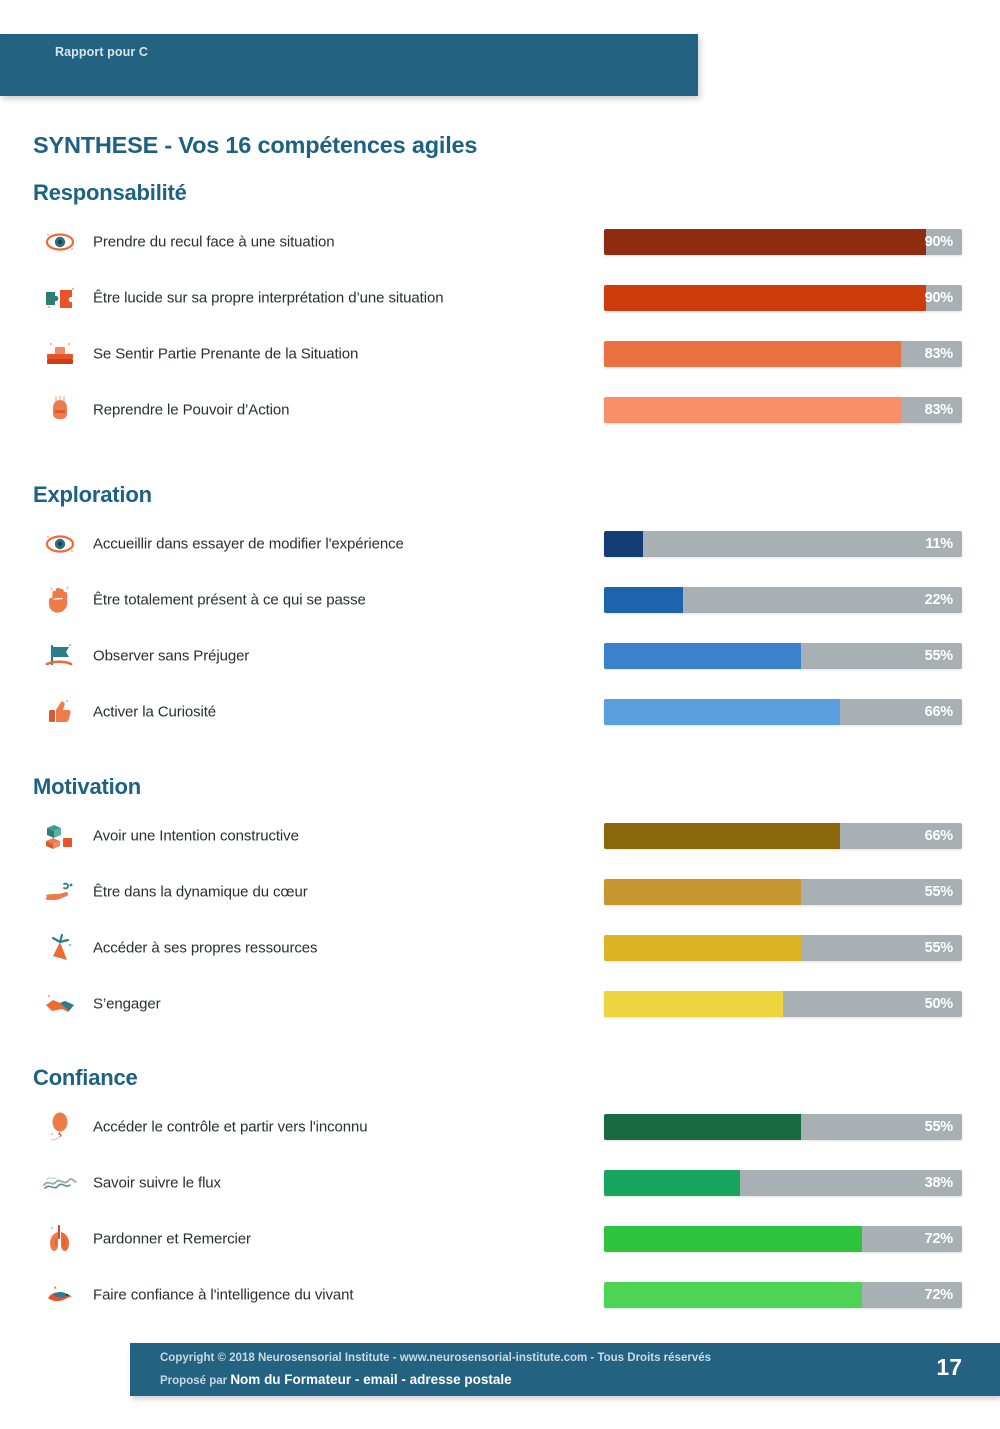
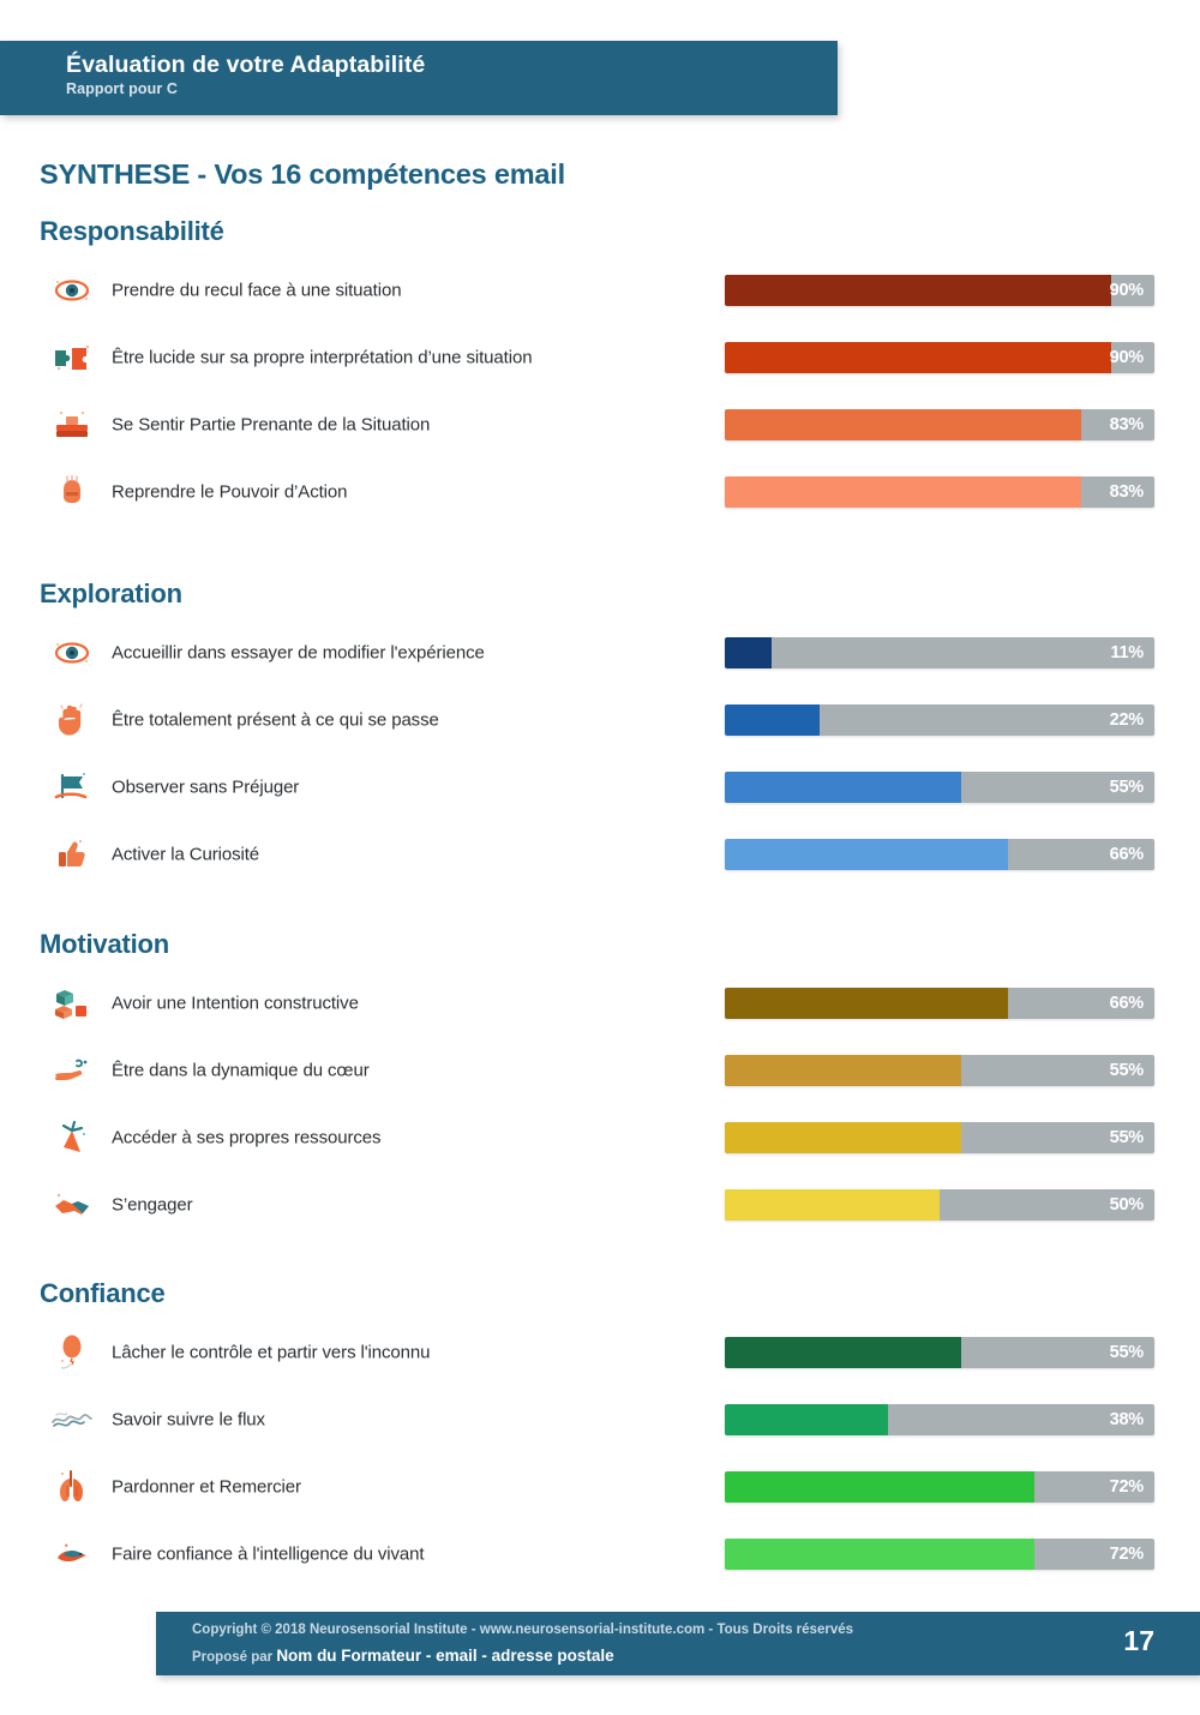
+ Évaluation de votre Adaptabilité
  Rapport pour C
- SYNTHESE - Vos 16 compétences agiles
+ SYNTHESE - Vos 16 compétences email
  Responsabilité
  Prendre du recul face à une situation
  90%
  Être lucide sur sa propre interprétation d’une situation
  90%
  Se Sentir Partie Prenante de la Situation
  83%
  Reprendre le Pouvoir d’Action
  83%
  Exploration
  Accueillir dans essayer de modifier l'expérience
  11%
  Être totalement présent à ce qui se passe
  22%
  Observer sans Préjuger
  55%
  Activer la Curiosité
  66%
  Motivation
  Avoir une Intention constructive
  66%
  Être dans la dynamique du cœur
  55%
  Accéder à ses propres ressources
  55%
  S’engager
  50%
  Confiance
- Accéder le contrôle et partir vers l'inconnu
+ Lâcher le contrôle et partir vers l'inconnu
  55%
  Savoir suivre le flux
  38%
  Pardonner et Remercier
  72%
  Faire confiance à l'intelligence du vivant
  72%
  Copyright © 2018 Neurosensorial Institute - www.neurosensorial-institute.com - Tous Droits réservés
  Proposé par Nom du Formateur - email - adresse postale
  17
